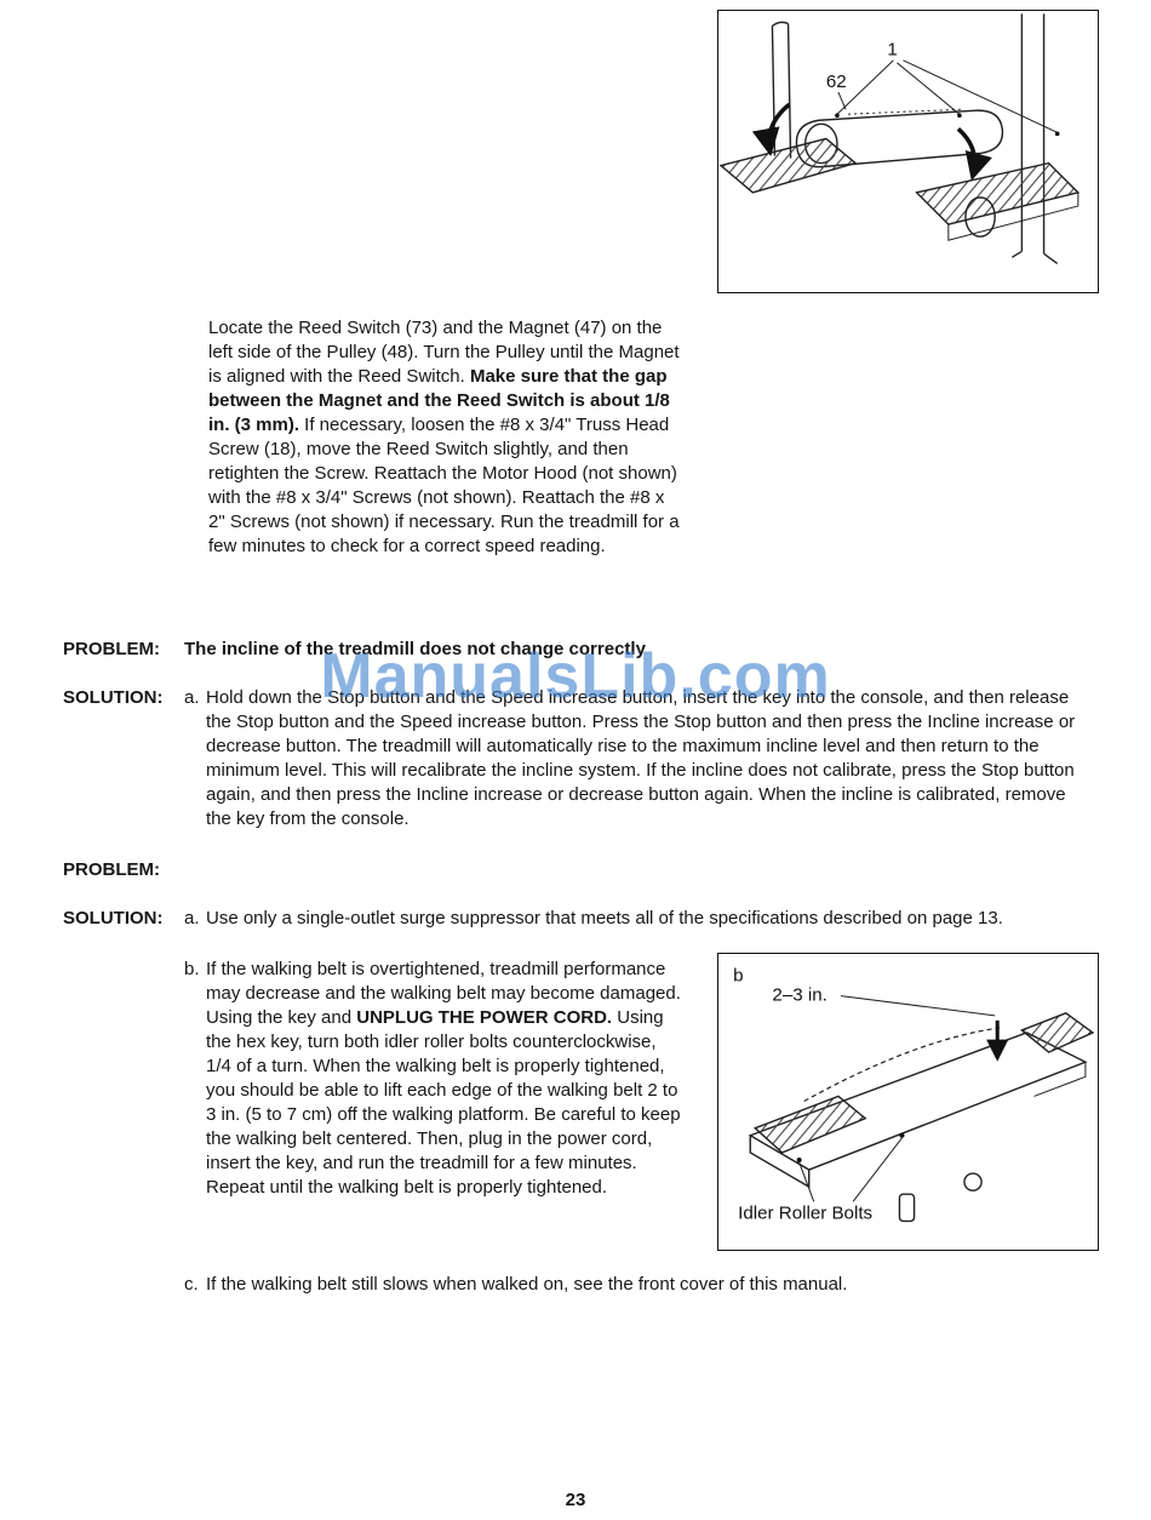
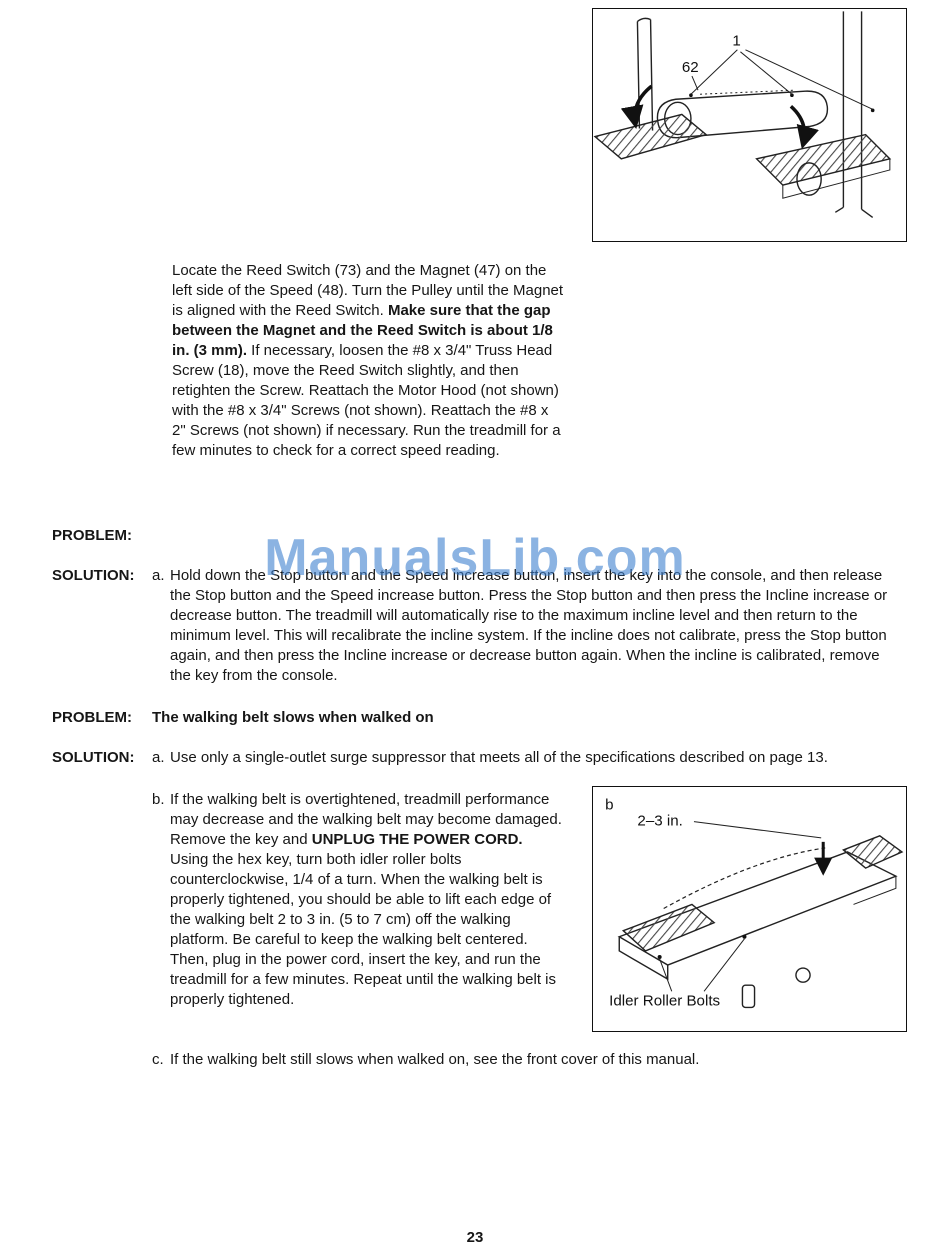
  1
  62
- Locate the Reed Switch (73) and the Magnet (47) on the left side of the Pulley (48). Turn the Pulley until the Magnet is aligned with the Reed Switch. Make sure that the gap between the Magnet and the Reed Switch is about 1/8 in. (3 mm). If necessary, loosen the #8 x 3/4" Truss Head Screw (18), move the Reed Switch slightly, and then retighten the Screw. Reattach the Motor Hood (not shown) with the #8 x 3/4" Screws (not shown). Reattach the #8 x 2" Screws (not shown) if necessary. Run the treadmill for a few minutes to check for a correct speed reading.
+ Locate the Reed Switch (73) and the Magnet (47) on the left side of the Speed (48). Turn the Pulley until the Magnet is aligned with the Reed Switch. Make sure that the gap between the Magnet and the Reed Switch is about 1/8 in. (3 mm). If necessary, loosen the #8 x 3/4" Truss Head Screw (18), move the Reed Switch slightly, and then retighten the Screw. Reattach the Motor Hood (not shown) with the #8 x 3/4" Screws (not shown). Reattach the #8 x 2" Screws (not shown) if necessary. Run the treadmill for a few minutes to check for a correct speed reading.
  PROBLEM:
- The incline of the treadmill does not change correctly
  SOLUTION:
  a.
  Hold down the Stop button and the Speed increase button, insert the key into the console, and then release the Stop button and the Speed increase button. Press the Stop button and then press the Incline increase or decrease button. The treadmill will automatically rise to the maximum incline level and then return to the minimum level. This will recalibrate the incline system. If the incline does not calibrate, press the Stop button again, and then press the Incline increase or decrease button again. When the incline is calibrated, remove the key from the console.
  PROBLEM:
+ The walking belt slows when walked on
  SOLUTION:
  a.
  Use only a single-outlet surge suppressor that meets all of the specifications described on page 13.
  b.
- If the walking belt is overtightened, treadmill performance may decrease and the walking belt may become damaged. Using the key and UNPLUG THE POWER CORD. Using the hex key, turn both idler roller bolts counterclockwise, 1/4 of a turn. When the walking belt is properly tightened, you should be able to lift each edge of the walking belt 2 to 3 in. (5 to 7 cm) off the walking platform. Be careful to keep the walking belt centered. Then, plug in the power cord, insert the key, and run the treadmill for a few minutes. Repeat until the walking belt is properly tightened.
+ If the walking belt is overtightened, treadmill performance may decrease and the walking belt may become damaged. Remove the key and UNPLUG THE POWER CORD. Using the hex key, turn both idler roller bolts counterclockwise, 1/4 of a turn. When the walking belt is properly tightened, you should be able to lift each edge of the walking belt 2 to 3 in. (5 to 7 cm) off the walking platform. Be careful to keep the walking belt centered. Then, plug in the power cord, insert the key, and run the treadmill for a few minutes. Repeat until the walking belt is properly tightened.
  b
  2–3 in.
  Idler Roller Bolts
  c.
  If the walking belt still slows when walked on, see the front cover of this manual.
  ManualsLib.com
  23
